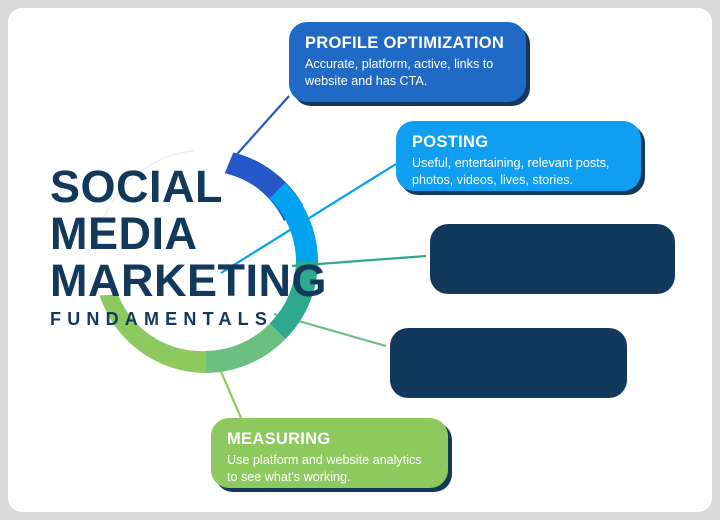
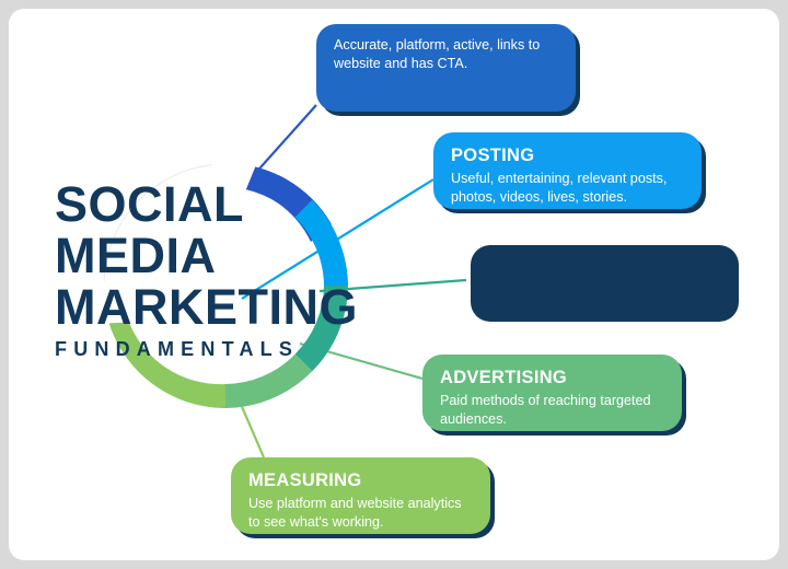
  SOCIAL
  MEDIA
  MARKETING
  FUNDAMENTALS
- PROFILE OPTIMIZATION
  Accurate, platform, active, links to website and has CTA.
  POSTING
  Useful, entertaining, relevant posts, photos, videos, lives, stories.
+ ADVERTISING
+ Paid methods of reaching targeted audiences.
  MEASURING
  Use platform and website analytics to see what's working.
